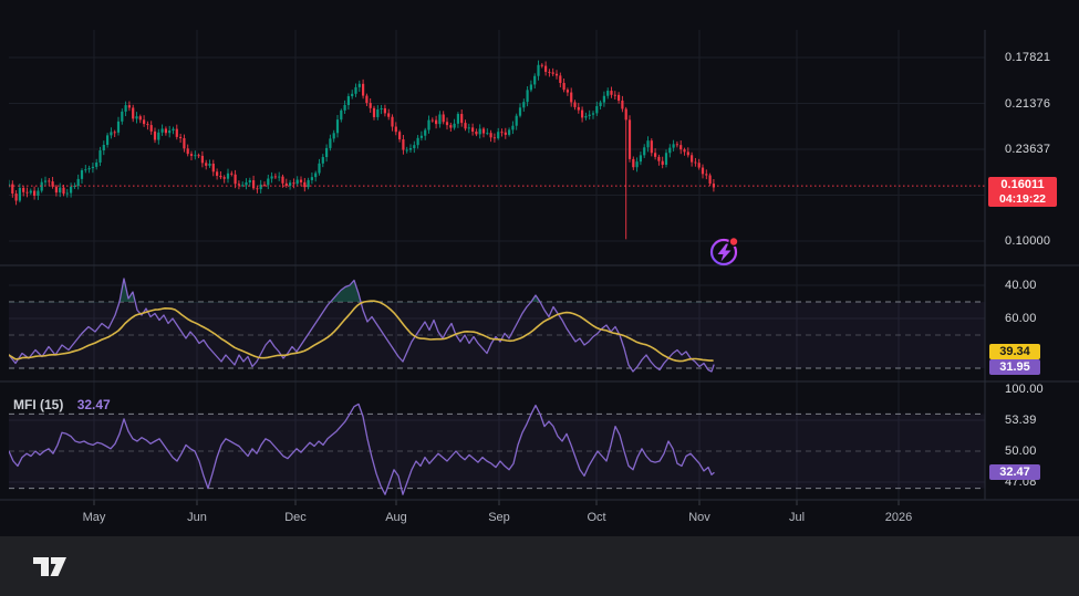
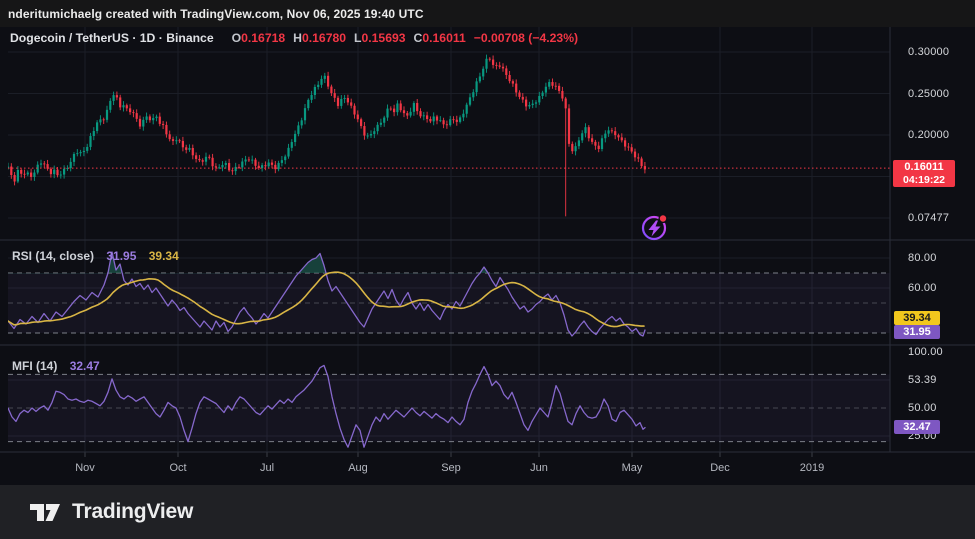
+ nderitumichaelg created with TradingView.com, Nov 06, 2025 19:40 UTC
+ Dogecoin / TetherUS · 1D · Binance O0.16718 H0.16780 L0.15693 C0.16011 −0.00708 (−4.23%)
+ RSI (14, close) 31.95 39.34
- MFI (15) 32.47
+ MFI (14) 32.47
- 0.17821
+ 0.30000
- 0.21376
+ 0.25000
- 0.23637
+ 0.20000
- 0.10000
+ 0.07477
- 40.00
+ 80.00
  60.00
  100.00
  53.39
  50.00
- 47.08
+ 25.00
- May
+ Nov
- Jun
+ Oct
- Dec
+ Jul
  Aug
  Sep
- Oct
+ Jun
- Nov
+ May
- Jul
+ Dec
- 2026
+ 2019
  0.16011
  04:19:22
  39.34
  31.95
  32.47
+ TradingView
